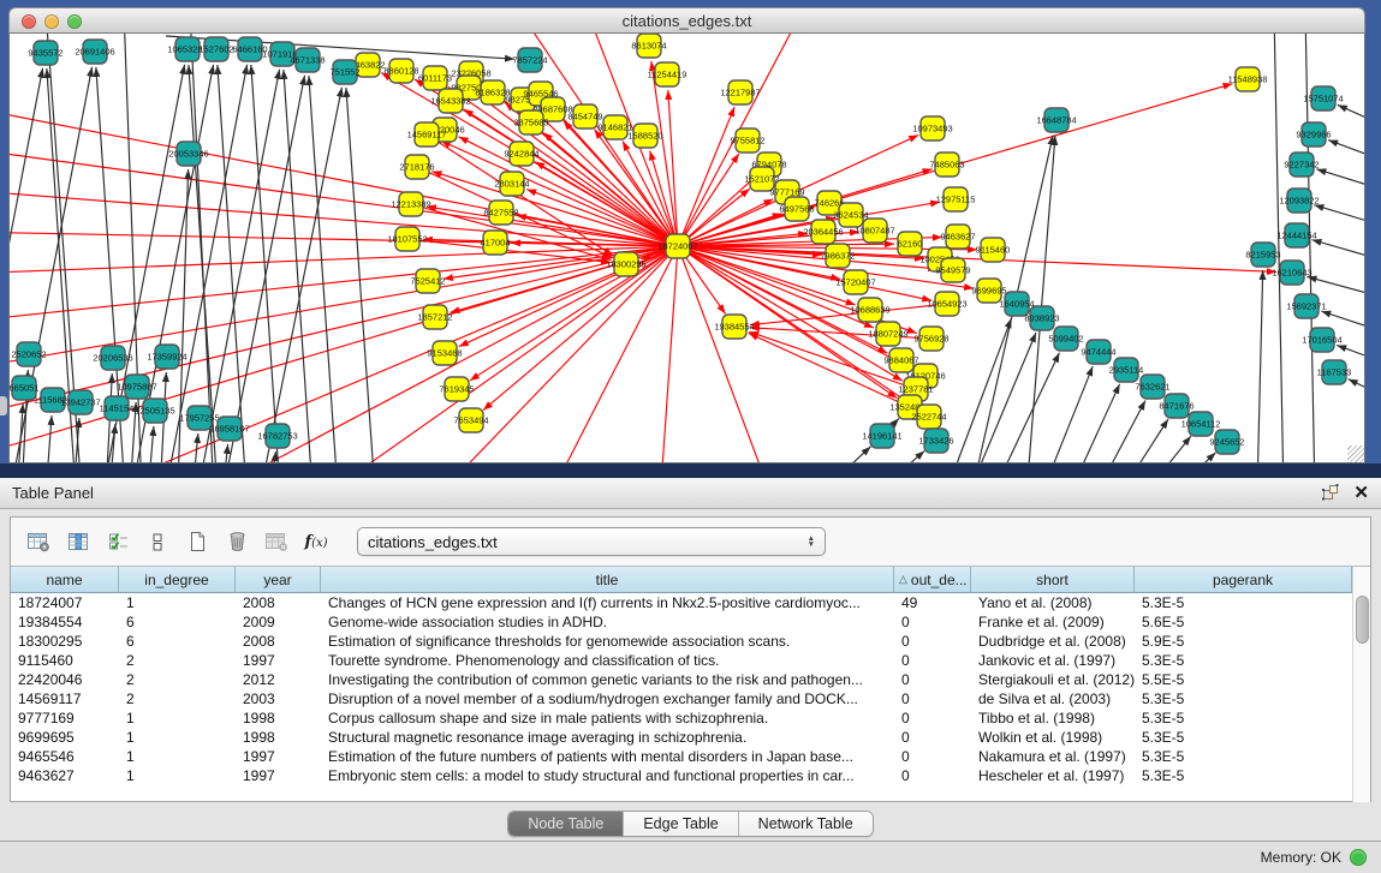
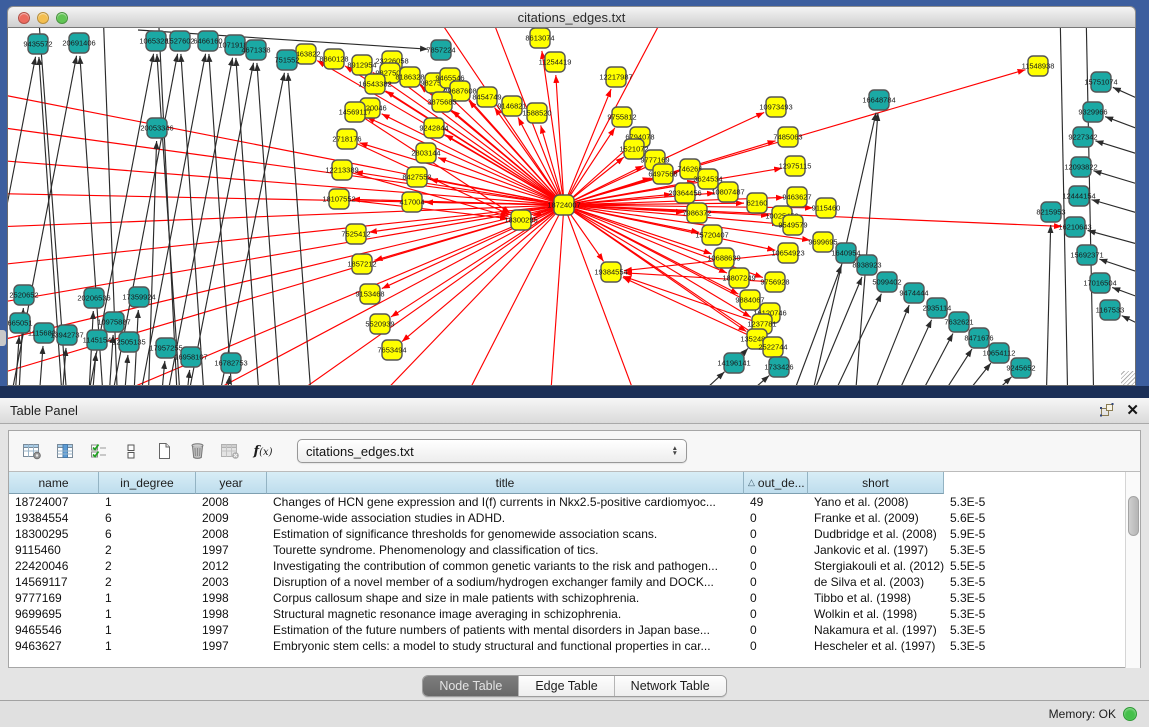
  citations_edges.txt
  18724007
  463822
  8860128
- 6011173
+ 8912954
  23226058
  982750
  16543382
  8186328
  98275
  9465546
  29687608
  3875685
  8454749
  9146821
  1588520
  14569117
  2718176
  9242844
  2803144
  12213389
  8427552
  18107552
  417004
  7525412
  1857212
  9153468
- 7619345
+ 5520939
  7653494
  8613074
  11254419
  12217987
  9755812
  6794078
  1521072
  9777169
  6497568
  74626
  3624534
  20364456
  10807487
  62160
  7986372
  10973493
  7485063
  12975115
  9463627
  9115460
  9549579
  9699695
  10654923
  9756928
  15720407
  10688639
  18807249
  9884067
  16120746
  1237781
  2522744
  19384554
  18300295
  11548938
  9435572
  20691406
  1065328
  1527602
  6466160
  107191
  4671338
  751552
  7857224
  20053346
  2520652
  665051
  1115682
  13942737
  1145154
  12505135
  20206536
  17359924
  10975887
  17957255
  16958107
  16782753
  14196141
  1733426
  1640954
  8938923
  5099402
  16648784
  9474444
  2935114
  7632621
  8471676
  10654112
  9245652
  15751074
  9329966
  9227342
  12093822
  12444154
  8215953
  16210643
  15692371
  17016504
  1167533
  Table Panel
  ✕
  f(x)
  citations_edges.txt
  name
  in_degree
  year
  title
  △
  out_de...
  short
- pagerank
  18724007
  1
  2008
  Changes of HCN gene expression and I(f) currents in Nkx2.5-positive cardiomyoc...
  49
  Yano et al. (2008)
  5.3E-5
  19384554
  6
  2009
  Genome-wide association studies in ADHD.
  0
  Franke et al. (2009)
  5.6E-5
  18300295
  6
  2008
  Estimation of significance thresholds for genomewide association scans.
  0
  Dudbridge et al. (2008)
  5.9E-5
  9115460
  2
  1997
  Tourette syndrome. Phenomenology and classification of tics.
  0
  Jankovic et al. (1997)
  5.3E-5
  22420046
  2
  2012
  Investigating the contribution of common genetic variants to the risk and pathogen...
  0
  Stergiakouli et al. (2012)
  5.5E-5
  14569117
  2
  2003
  Disruption of a novel member of a sodium/hydrogen exchanger family and DOCK...
  0
  de Silva et al. (2003)
  5.3E-5
  9777169
  1
  1998
  Corpus callosum shape and size in male patients with schizophrenia.
  0
  Tibbo et al. (1998)
  5.3E-5
  9699695
  1
  1998
  Structural magnetic resonance image averaging in schizophrenia.
  0
  Wolkin et al. (1998)
  5.3E-5
  9465546
  1
  1997
  Estimation of the future numbers of patients with mental disorders in Japan base...
  0
  Nakamura et al. (1997)
  5.3E-5
  9463627
  1
  1997
  Embryonic stem cells: a model to study structural and functional properties in car...
  0
  Hescheler et al. (1997)
  5.3E-5
  Node Table
  Edge Table
  Network Table
  Memory: OK
